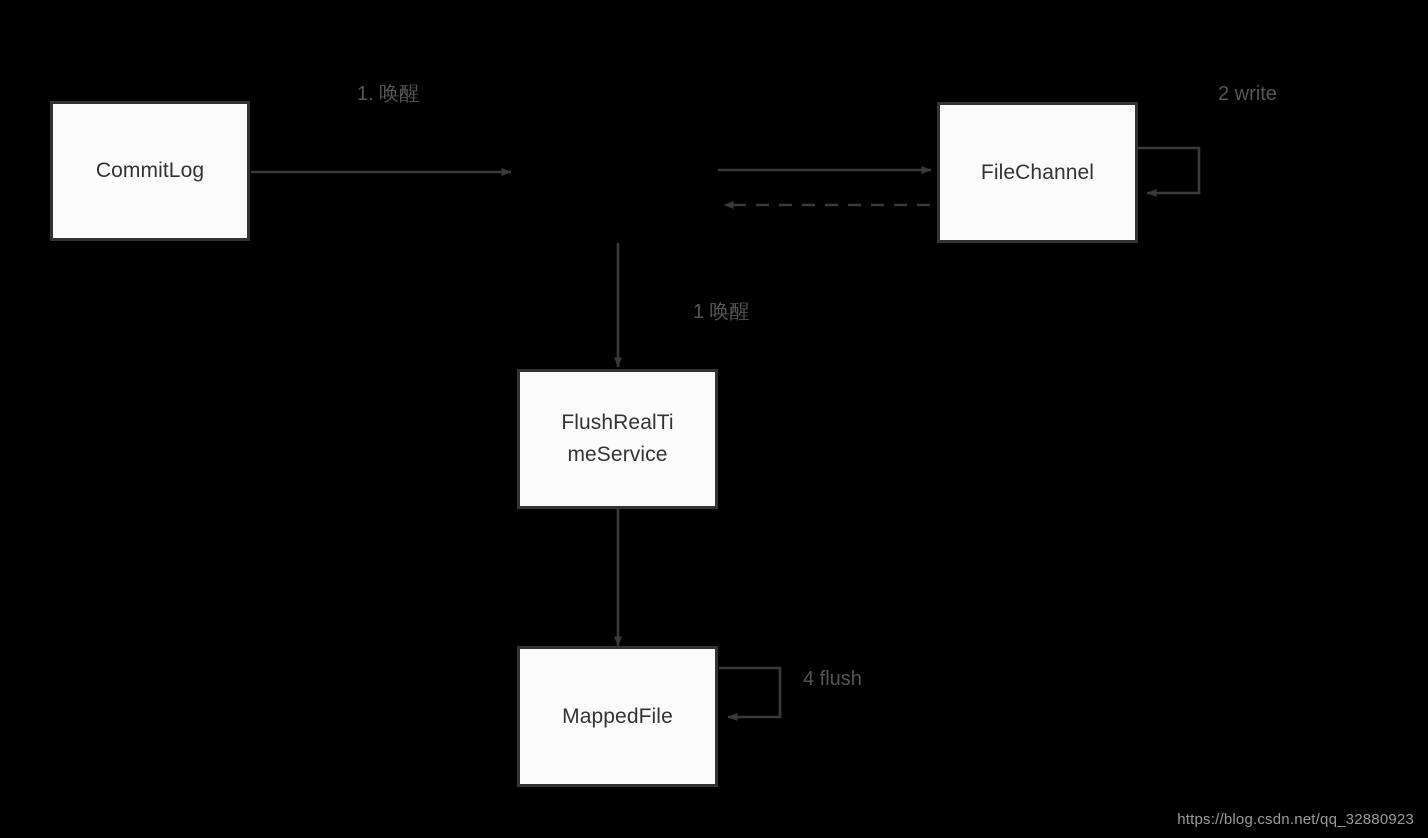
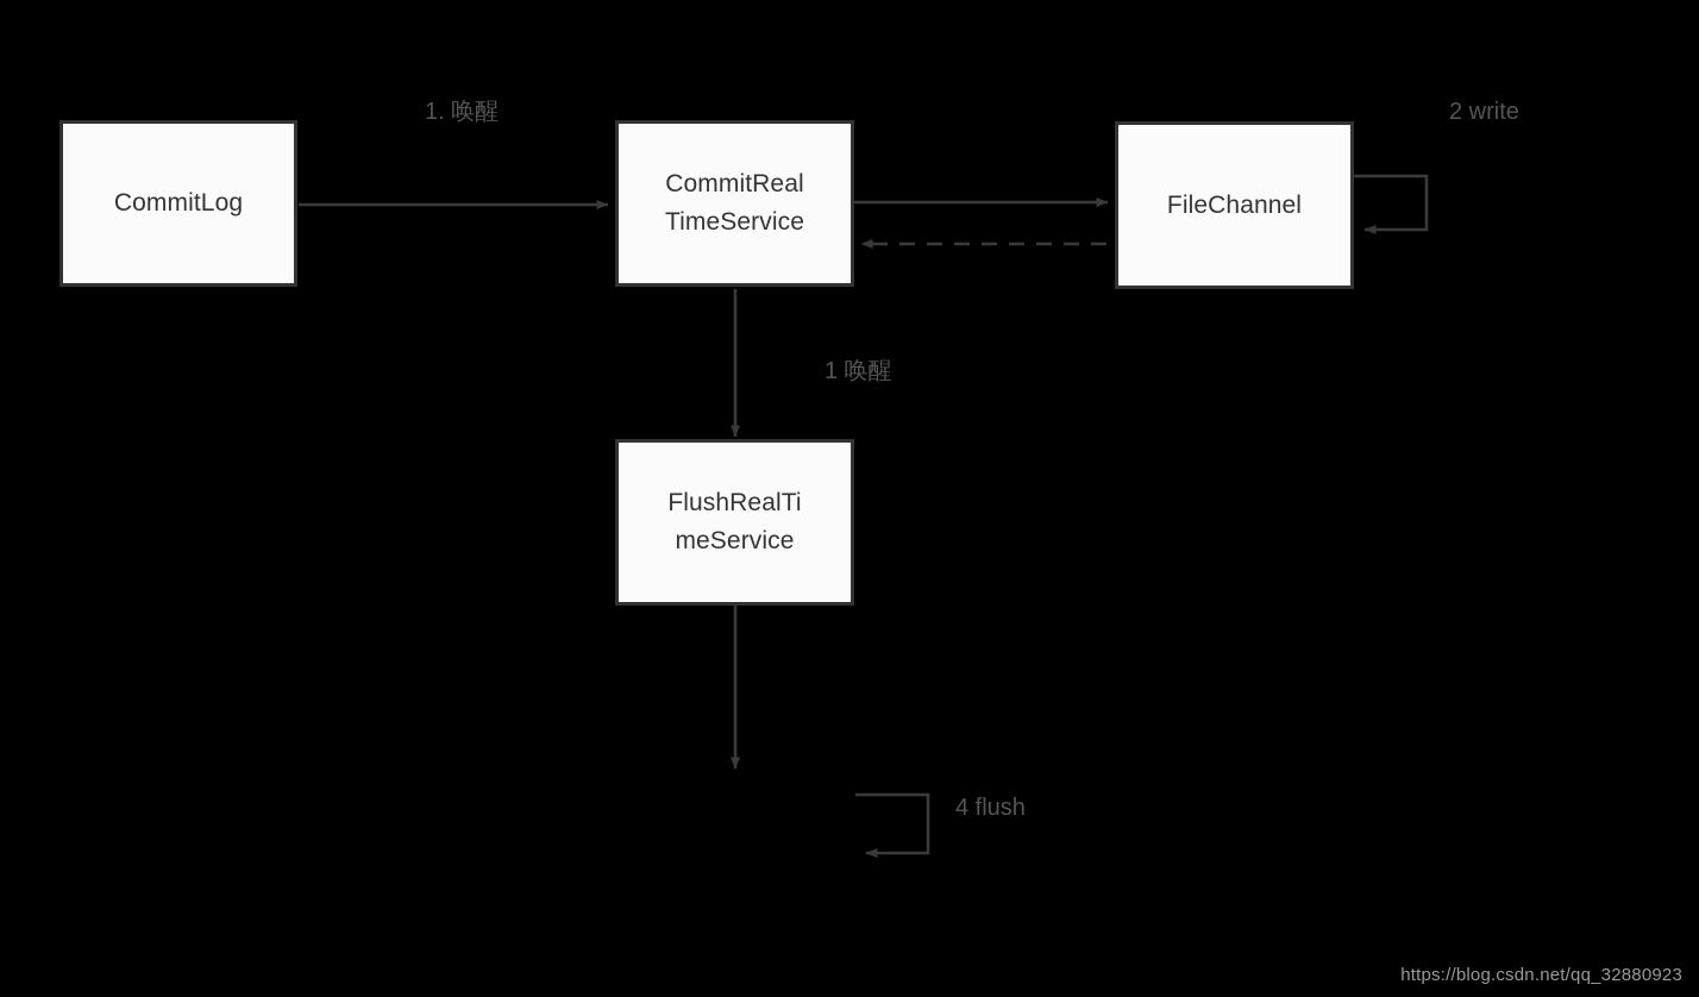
  CommitLog
+ CommitReal
+ TimeService
  FileChannel
  FlushRealTi
  meService
- MappedFile
  1. 唤醒
  2 write
  1 唤醒
  4 flush
  https://blog.csdn.net/qq_32880923
